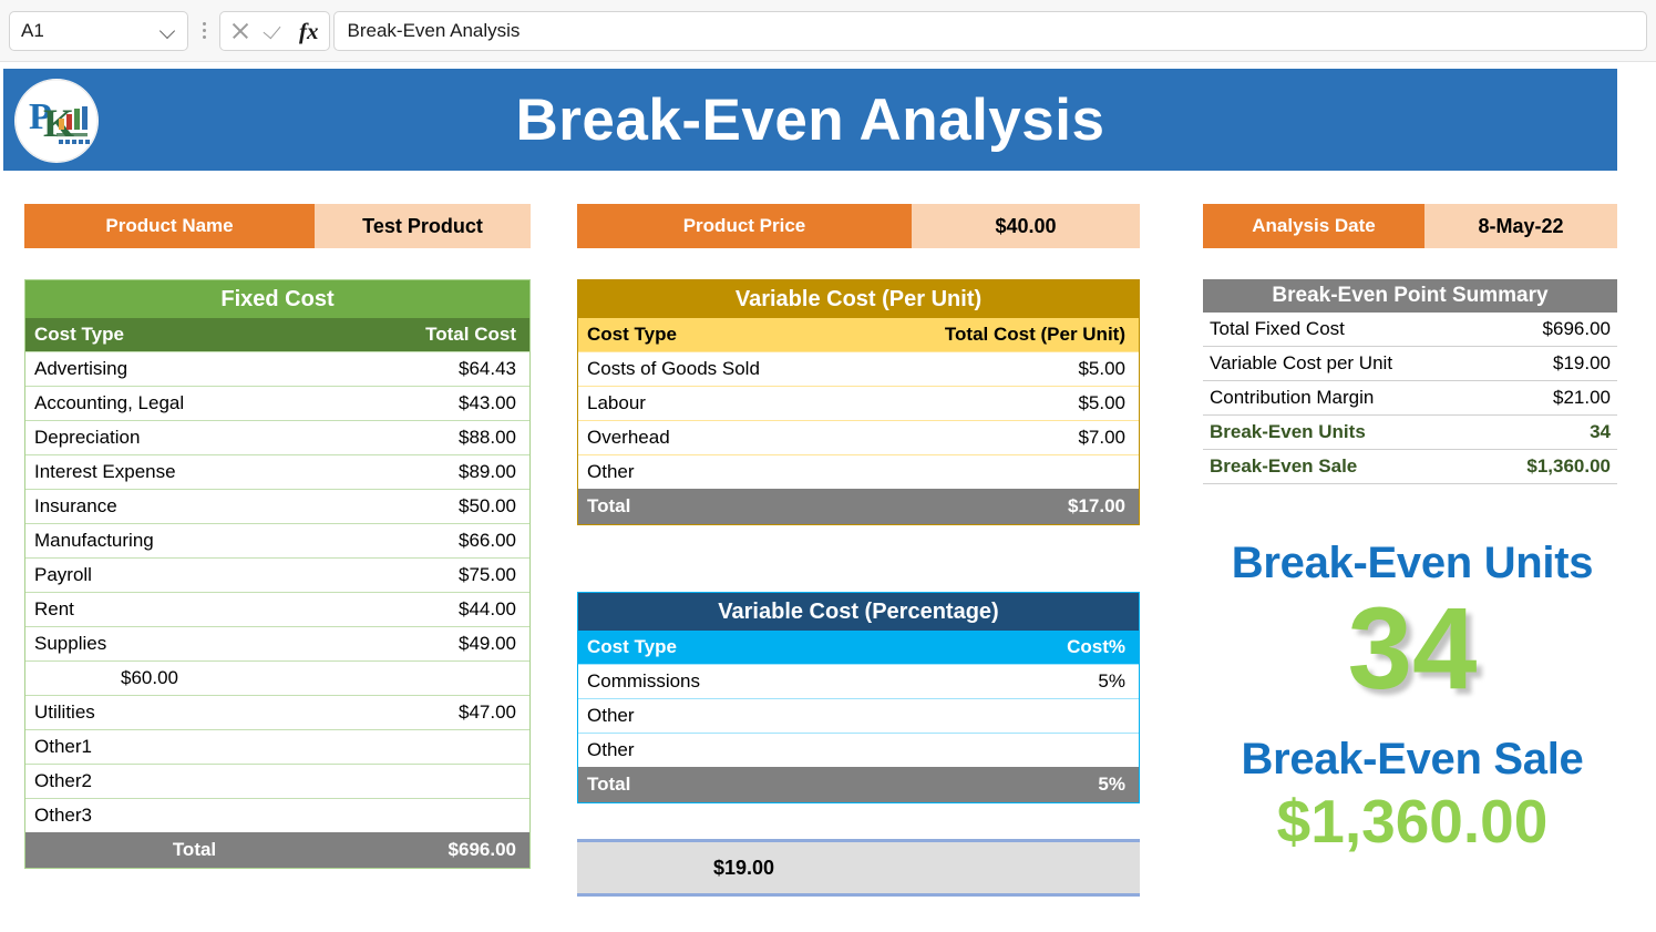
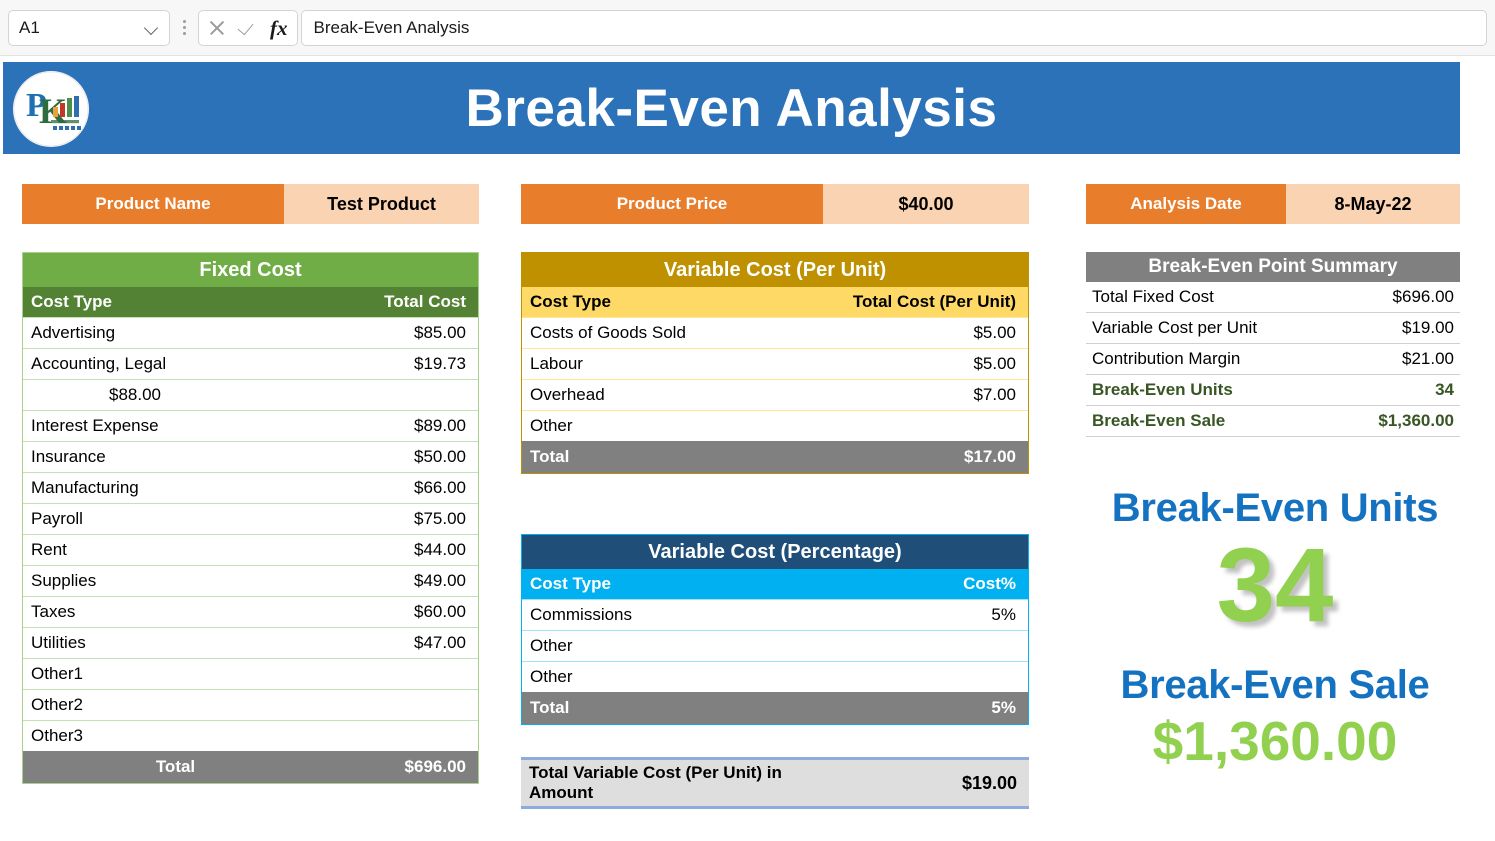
  A1
  fx
  Break-Even Analysis
  Break-Even Analysis
  P
  Product Name
  Test Product
  Product Price
  $40.00
  Analysis Date
  8-May-22
  Fixed Cost
  Cost Type
  Total Cost
  Advertising
- $64.43
+ $85.00
  Accounting, Legal
- $43.00
+ $19.73
- Depreciation
  $88.00
  Interest Expense
  $89.00
  Insurance
  $50.00
  Manufacturing
  $66.00
  Payroll
  $75.00
  Rent
  $44.00
  Supplies
  $49.00
+ Taxes
  $60.00
  Utilities
  $47.00
  Other1
  Other2
  Other3
  Total
  $696.00
  Variable Cost (Per Unit)
  Cost Type
  Total Cost (Per Unit)
  Costs of Goods Sold
  $5.00
  Labour
  $5.00
  Overhead
  $7.00
  Other
  Total
  $17.00
  Variable Cost (Percentage)
  Cost Type
  Cost%
  Commissions
  5%
  Other
  Other
  Total
  5%
+ Total Variable Cost (Per Unit) in Amount
  $19.00
  Break-Even Point Summary
  Total Fixed Cost
  $696.00
  Variable Cost per Unit
  $19.00
  Contribution Margin
  $21.00
  Break-Even Units
  34
  Break-Even Sale
  $1,360.00
  Break-Even Units
  34
  Break-Even Sale
  $1,360.00
